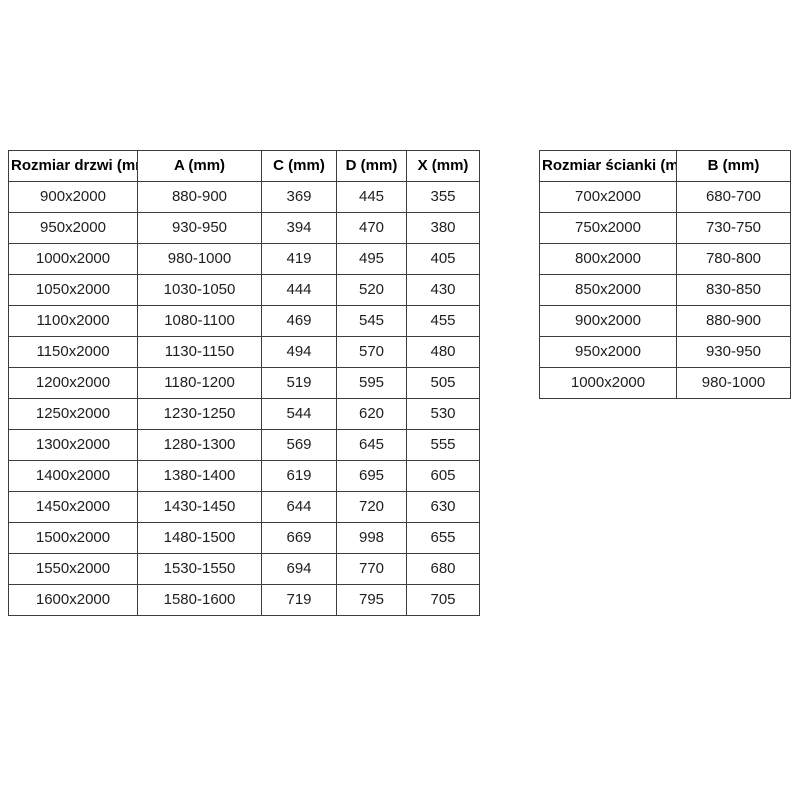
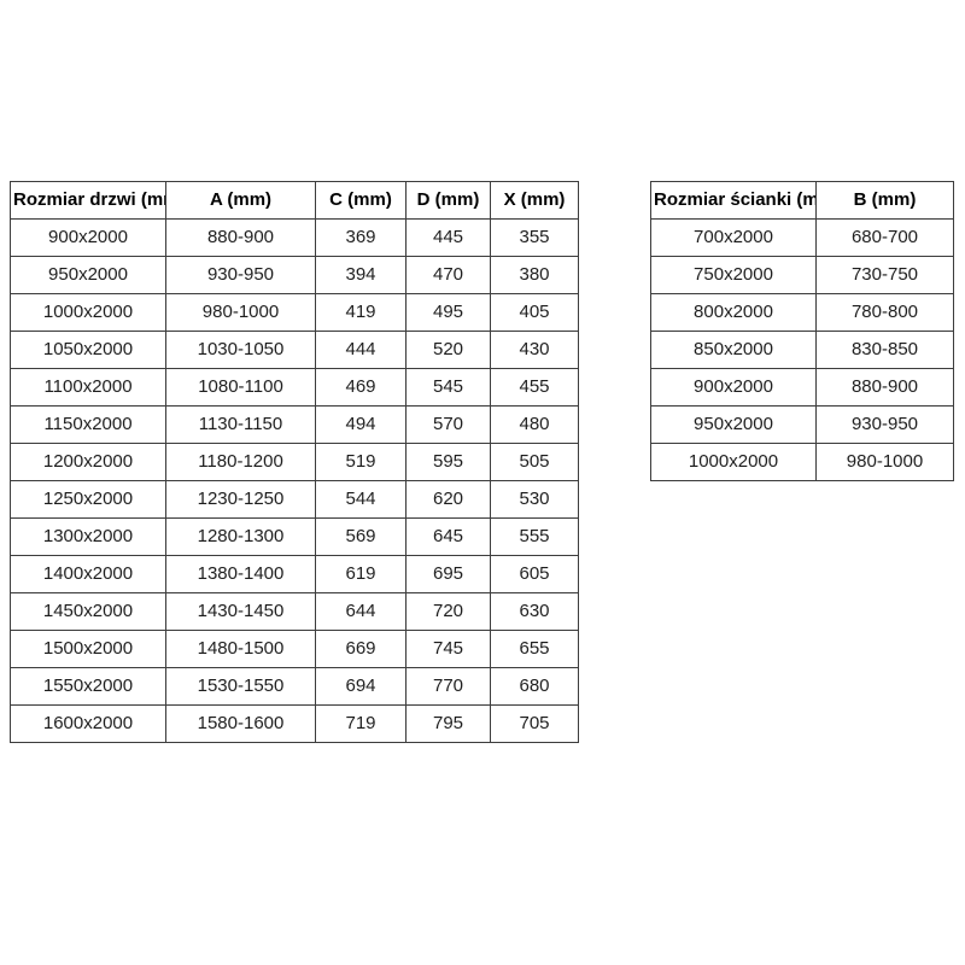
  Rozmiar drzwi (m	A (mm)	C (mm)	D (mm)	X (mm)
  900x2000	880-900	369	445	355
  950x2000	930-950	394	470	380
  1000x2000	980-1000	419	495	405
  1050x2000	1030-1050	444	520	430
  1100x2000	1080-1100	469	545	455
  1150x2000	1130-1150	494	570	480
  1200x2000	1180-1200	519	595	505
  1250x2000	1230-1250	544	620	530
  1300x2000	1280-1300	569	645	555
  1400x2000	1380-1400	619	695	605
  1450x2000	1430-1450	644	720	630
- 1500x2000	1480-1500	669	998	655
+ 1500x2000	1480-1500	669	745	655
  1550x2000	1530-1550	694	770	680
  1600x2000	1580-1600	719	795	705
  Rozmiar ścianki (m	B (mm)
  700x2000	680-700
  750x2000	730-750
  800x2000	780-800
  850x2000	830-850
  900x2000	880-900
  950x2000	930-950
  1000x2000	980-1000
